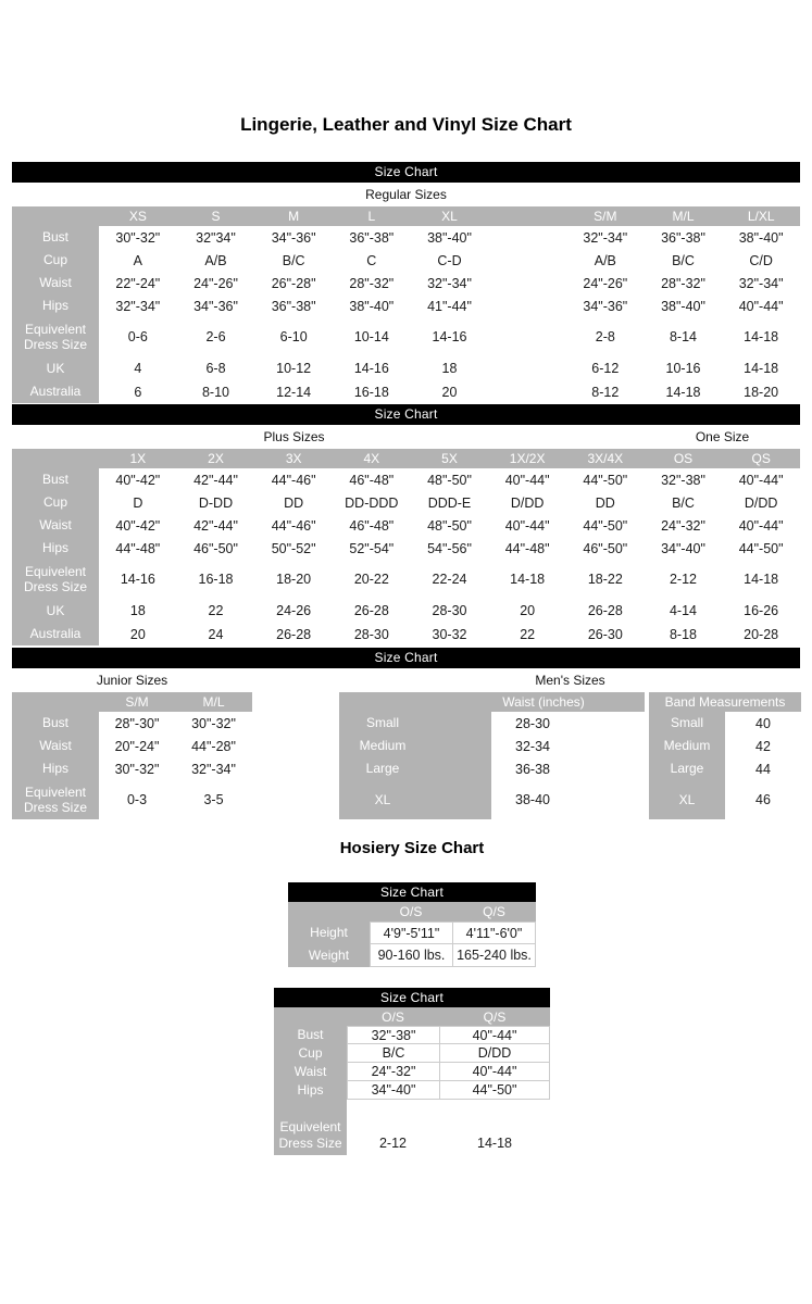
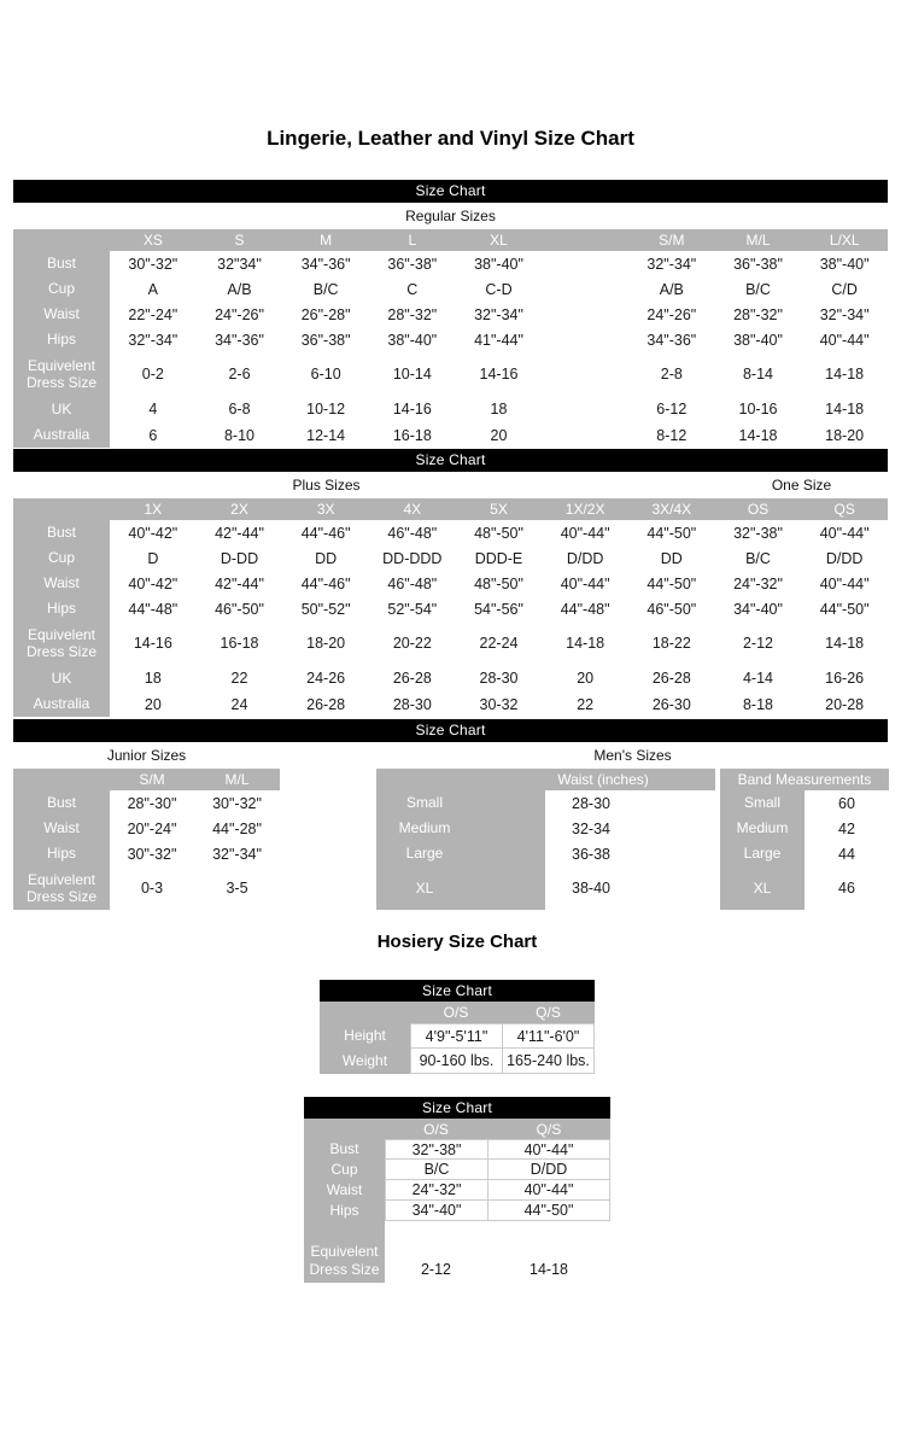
  Lingerie, Leather and Vinyl Size Chart
  Size Chart
  Regular Sizes
  XS
  S
  M
  L
  XL
  S/M
  M/L
  L/XL
  Bust
  30"-32"
  32"34"
  34"-36"
  36"-38"
  38"-40"
  32"-34"
  36"-38"
  38"-40"
  Cup
  A
  A/B
  B/C
  C
  C-D
  A/B
  B/C
  C/D
  Waist
  22"-24"
  24"-26"
  26"-28"
  28"-32"
  32"-34"
  24"-26"
  28"-32"
  32"-34"
  Hips
  32"-34"
  34"-36"
  36"-38"
  38"-40"
  41"-44"
  34"-36"
  38"-40"
  40"-44"
  Equivelent Dress Size
- 0-6
+ 0-2
  2-6
  6-10
  10-14
  14-16
  2-8
  8-14
  14-18
  UK
  4
  6-8
  10-12
  14-16
  18
  6-12
  10-16
  14-18
  Australia
  6
  8-10
  12-14
  16-18
  20
  8-12
  14-18
  18-20
  Size Chart
  Plus Sizes
  One Size
  1X
  2X
  3X
  4X
  5X
  1X/2X
  3X/4X
  OS
  QS
  Bust
  40"-42"
  42"-44"
  44"-46"
  46"-48"
  48"-50"
  40"-44"
  44"-50"
  32"-38"
  40"-44"
  Cup
  D
  D-DD
  DD
  DD-DDD
  DDD-E
  D/DD
  DD
  B/C
  D/DD
  Waist
  40"-42"
  42"-44"
  44"-46"
  46"-48"
  48"-50"
  40"-44"
  44"-50"
  24"-32"
  40"-44"
  Hips
  44"-48"
  46"-50"
  50"-52"
  52"-54"
  54"-56"
  44"-48"
  46"-50"
  34"-40"
  44"-50"
  Equivelent Dress Size
  14-16
  16-18
  18-20
  20-22
  22-24
  14-18
  18-22
  2-12
  14-18
  UK
  18
  22
  24-26
  26-28
  28-30
  20
  26-28
  4-14
  16-26
  Australia
  20
  24
  26-28
  28-30
  30-32
  22
  26-30
  8-18
  20-28
  Size Chart
  Junior Sizes
  Men's Sizes
  S/M
  M/L
  Bust
  28"-30"
  30"-32"
  Waist
  20"-24"
  44"-28"
  Hips
  30"-32"
  32"-34"
  Equivelent Dress Size
  0-3
  3-5
  Waist (inches)
  Band Measurements
  Small
  28-30
  Small
- 40
+ 60
  Medium
  32-34
  Medium
  42
  Large
  36-38
  Large
  44
  XL
  38-40
  XL
  46
  Hosiery Size Chart
  Size Chart
  O/S
  Q/S
  Height
  4'9"-5'11"
  4'11"-6'0"
  Weight
  90-160 lbs.
  165-240 lbs.
  Size Chart
  O/S
  Q/S
  Bust
  32"-38"
  40"-44"
  Cup
  B/C
  D/DD
  Waist
  24"-32"
  40"-44"
  Hips
  34"-40"
  44"-50"
  Equivelent Dress Size
  2-12
  14-18
